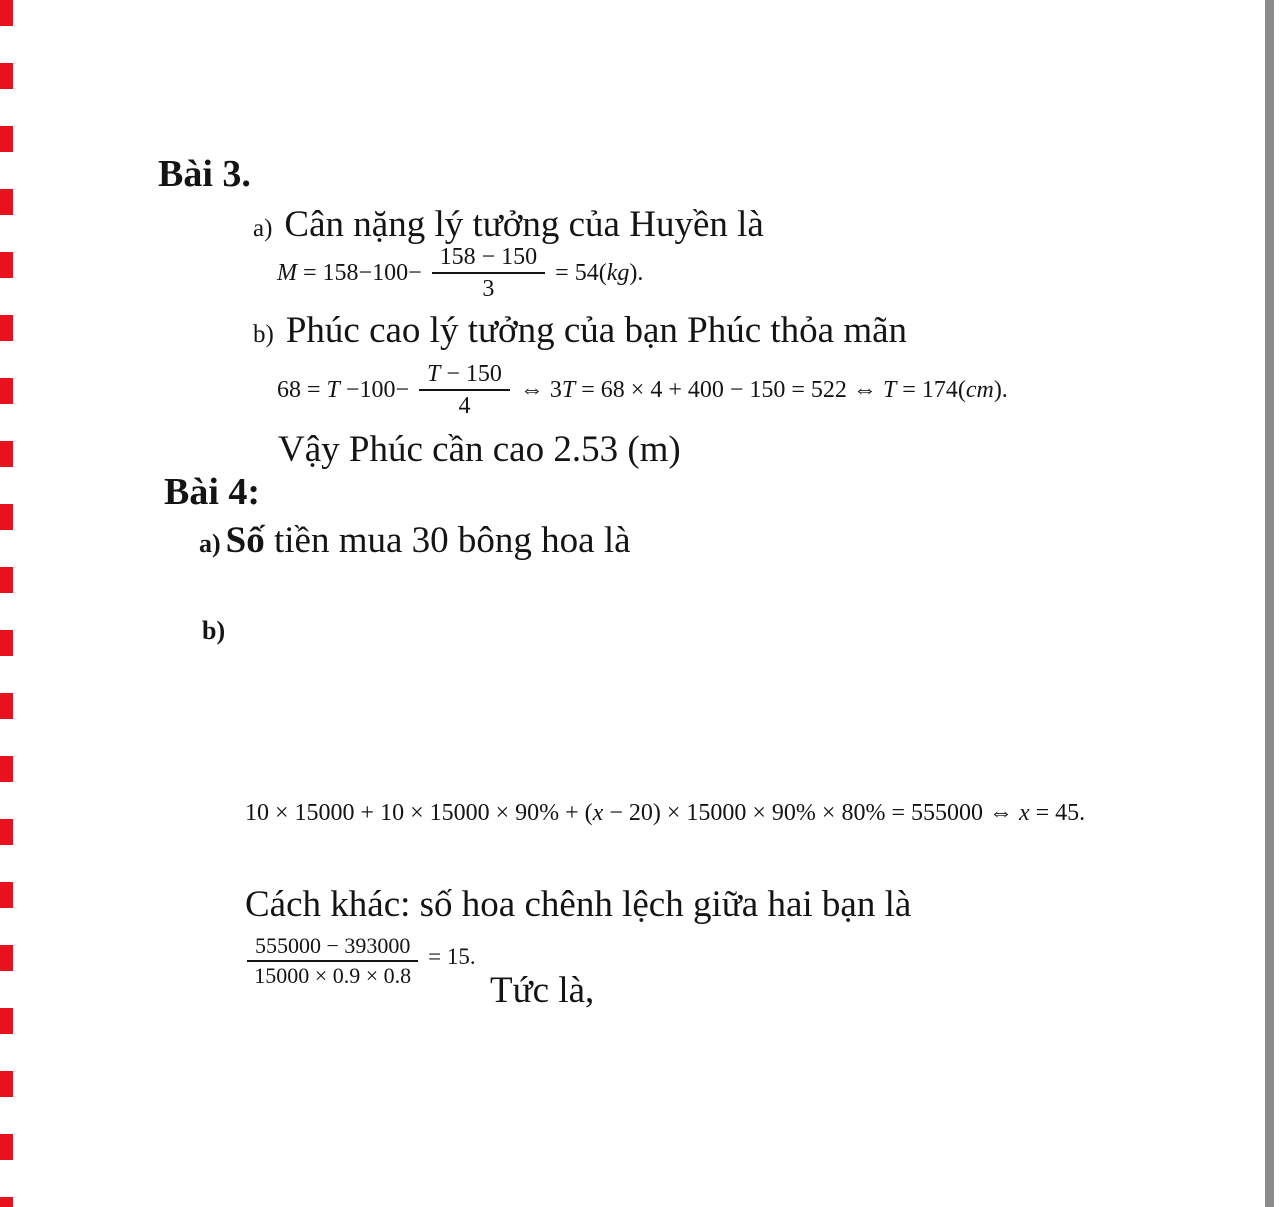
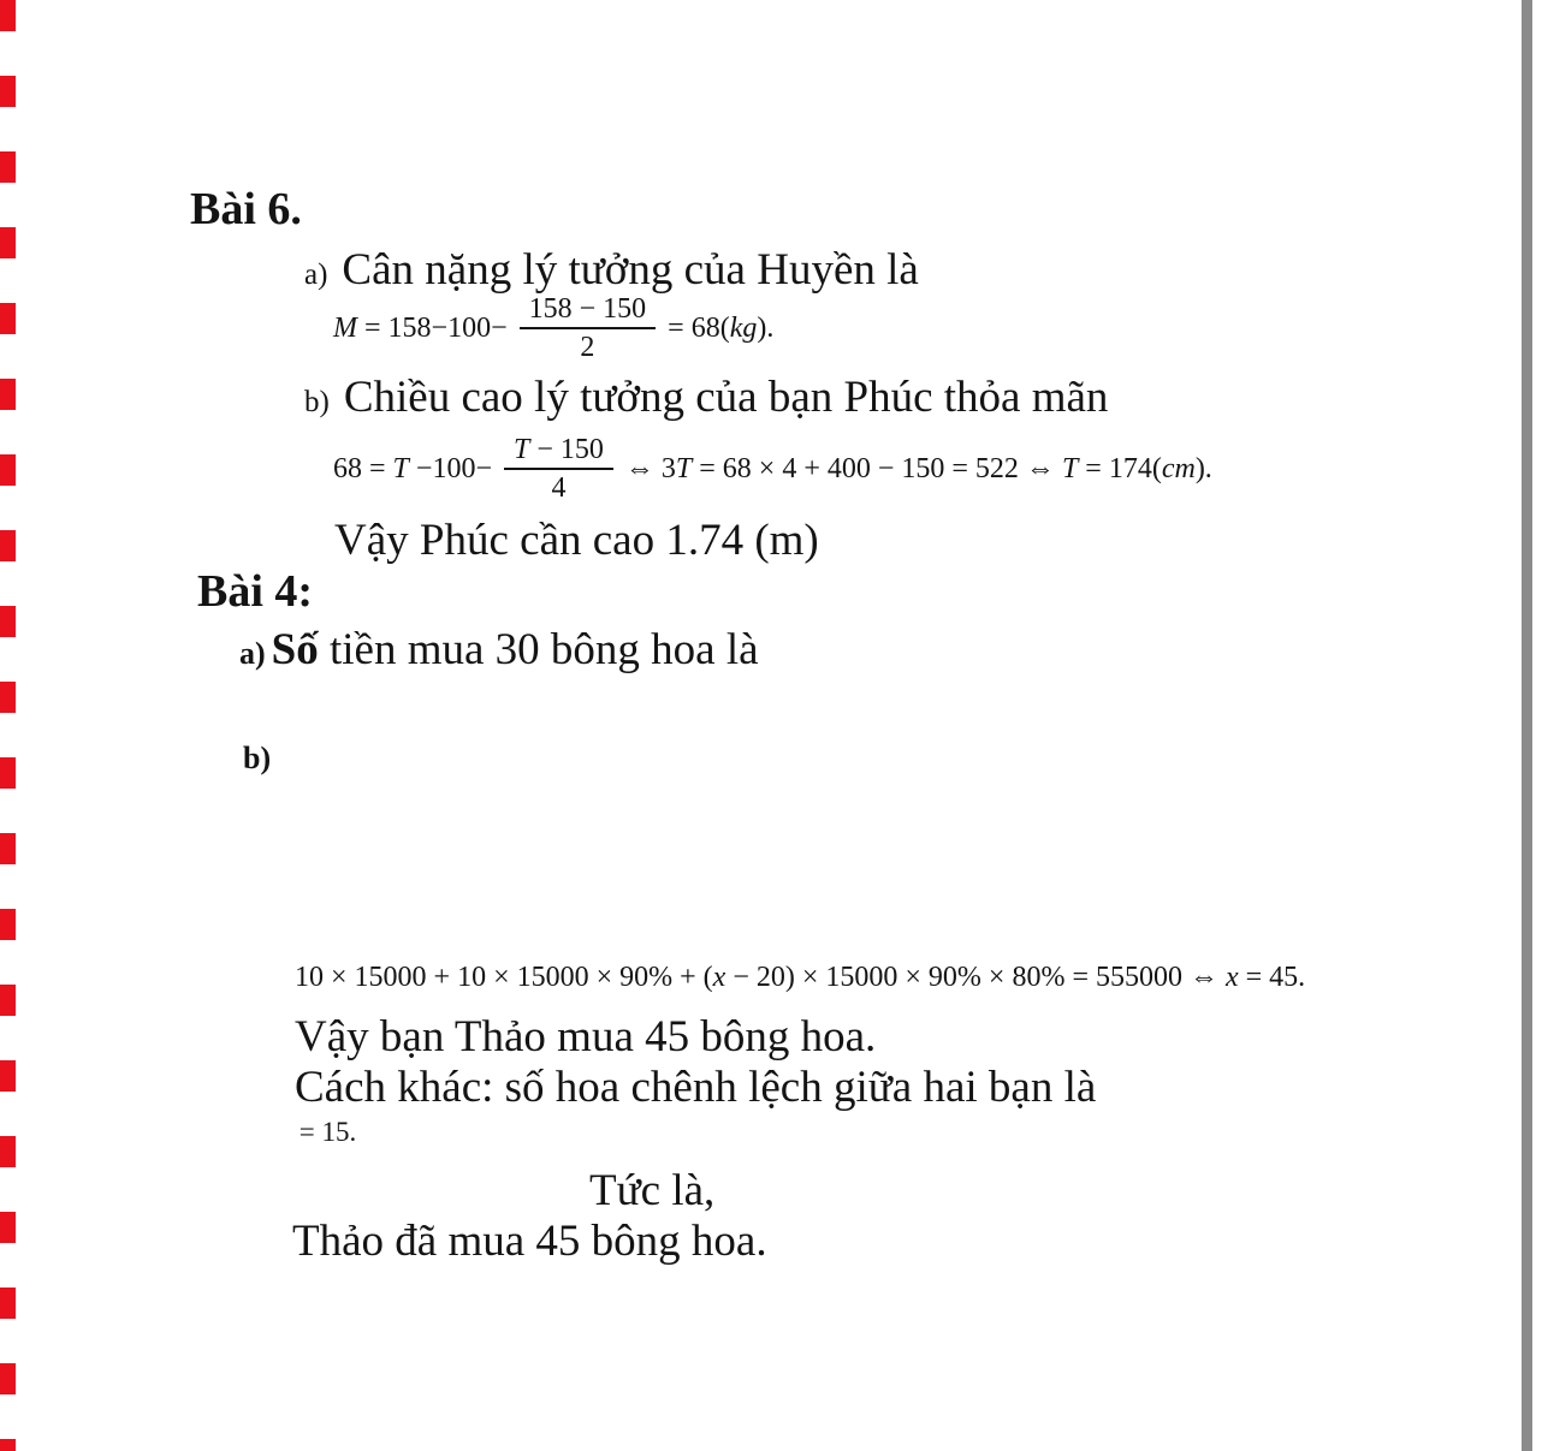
- Bài 3.
+ Bài 6.
  a)
  Cân nặng lý tưởng của Huyền là
  M
  = 158−100−
  158 − 150
- 3
+ 2
- = 54(
+ = 68(
  kg
  ).
  b)
- Phúc cao lý tưởng của bạn Phúc thỏa mãn
+ Chiều cao lý tưởng của bạn Phúc thỏa mãn
  68 =
  T
  −100−
  T
  − 150
  4
  ⇔ 3
  T
  = 68 × 4 + 400 − 150 = 522 ⇔
  T
  = 174(
  cm
  ).
- Vậy Phúc cần cao 2.53 (m)
+ Vậy Phúc cần cao 1.74 (m)
  Bài 4:
  a)
  Số tiền mua 30 bông hoa là
  b)
  10 × 15000 + 10 × 15000 × 90% + (
  x
  − 20) × 15000 × 90% × 80% = 555000 ⇔
  x
  = 45.
+ Vậy bạn Thảo mua 45 bông hoa.
  Cách khác: số hoa chênh lệch giữa hai bạn là
- 555000 − 393000
- 15000 × 0.9 × 0.8
  = 15.
  Tức là,
+ Thảo đã mua 45 bông hoa.
